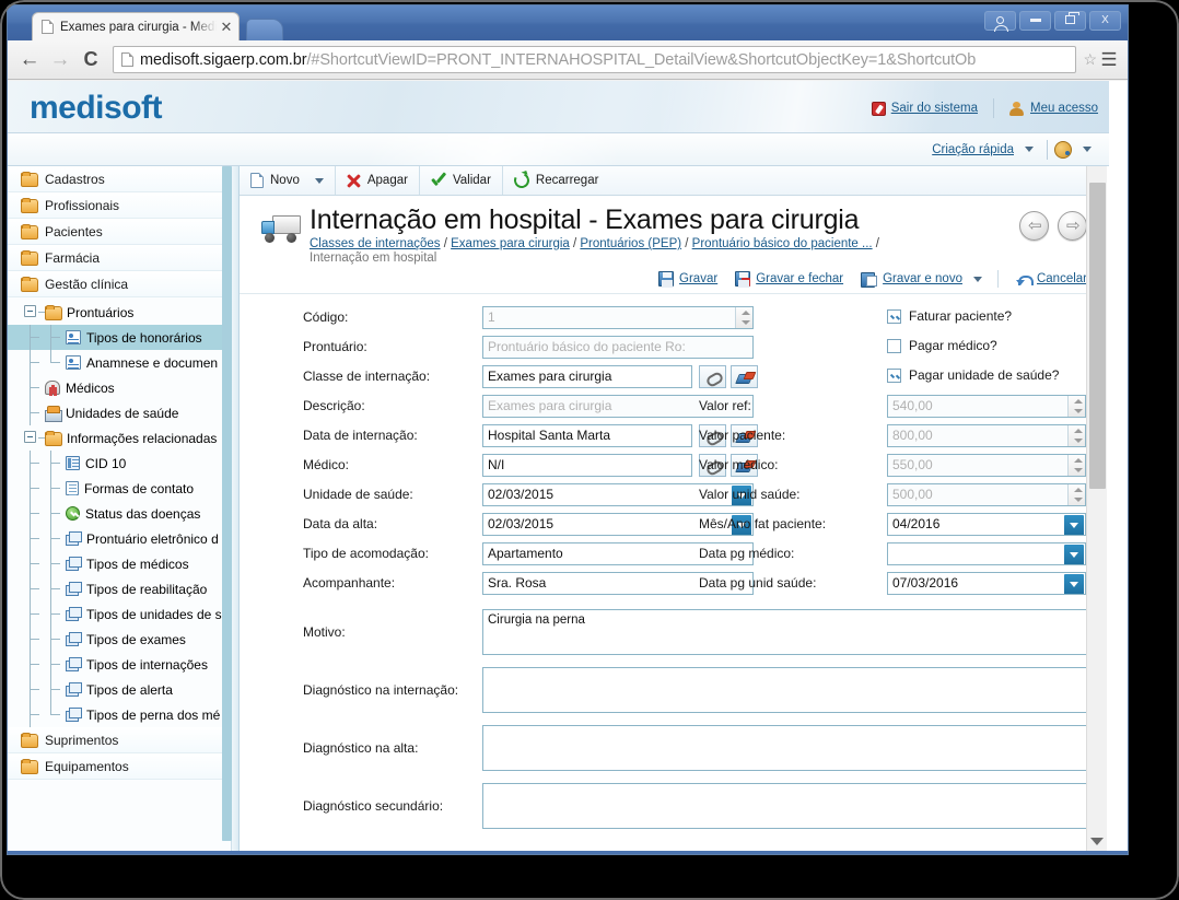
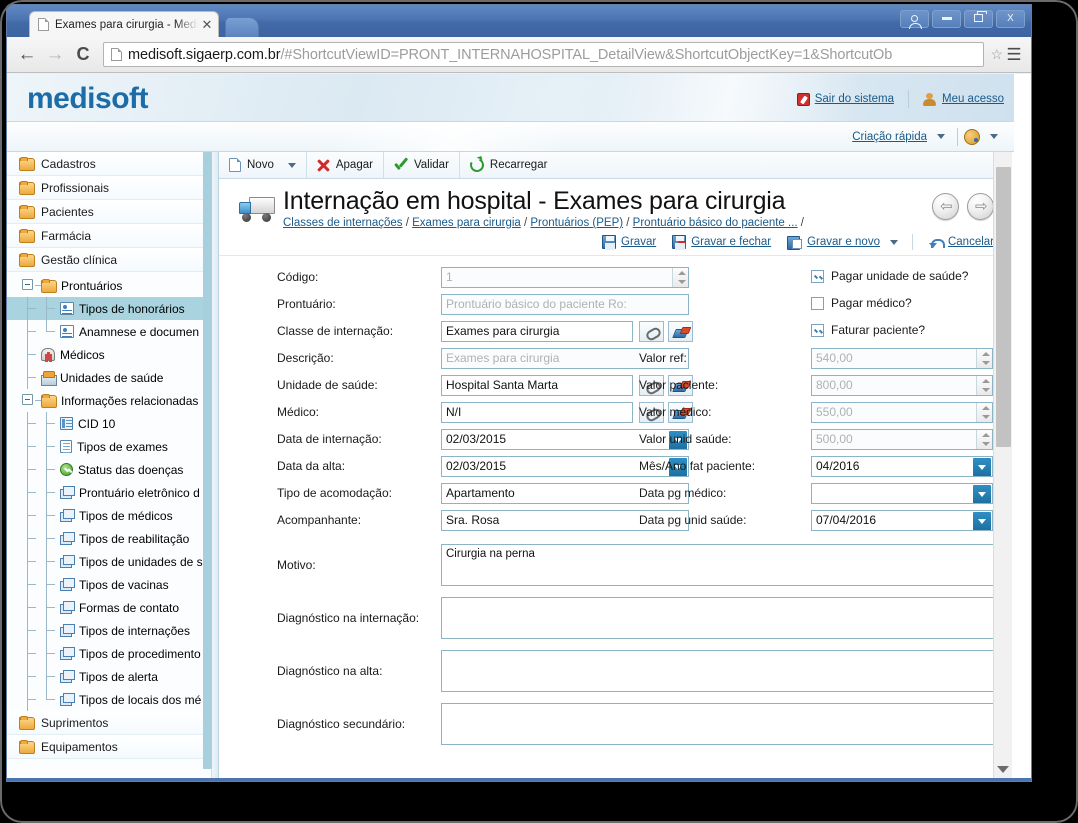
  Exames para cirurgia - Medi
  ✕
  X
  ←
  →
  C
  medisoft.sigaerp.com.br/#ShortcutViewID=PRONT_INTERNAHOSPITAL_DetailView&ShortcutObjectKey=1&ShortcutOb
  ☆
  ☰
  medisoft
  Sair do sistema
  Meu acesso
  Criação rápida
  Cadastros
  Profissionais
  Pacientes
  Farmácia
  Gestão clínica
  Prontuários
  Tipos de honorários
  Anamnese e documen
  Médicos
  Unidades de saúde
  Informações relacionadas
  CID 10
- Formas de contato
+ Tipos de exames
  Status das doenças
  Prontuário eletrônico d
  Tipos de médicos
  Tipos de reabilitação
  Tipos de unidades de s
+ Tipos de vacinas
- Tipos de exames
+ Formas de contato
  Tipos de internações
+ Tipos de procedimento
  Tipos de alerta
- Tipos de perna dos mé
+ Tipos de locais dos mé
  Suprimentos
  Equipamentos
  Novo
  Apagar
  Validar
  Recarregar
  Internação em hospital - Exames para cirurgia
  Classes de internações / Exames para cirurgia / Prontuários (PEP) / Prontuário básico do paciente ... /
- Internação em hospital
  ⇦
  ⇨
  Gravar
  Gravar e fechar
  Gravar e novo
  Cancela
  Código:
  1
  Prontuário:
  Prontuário básico do paciente Ro:
  Classe de internação:
  Exames para cirurgia
  Descrição:
  Exames para cirurgia
- Data de internação:
+ Unidade de saúde:
  Hospital Santa Marta
  Médico:
  N/I
- Unidade de saúde:
+ Data de internação:
  02/03/2015
  Data da alta:
  02/03/2015
  Tipo de acomodação:
  Apartamento
  Acompanhante:
  Sra. Rosa
  Valor ref:
  540,00
  Valor paciente:
  800,00
  Valor médico:
  550,00
  Valor unid saúde:
  500,00
  Mês/Ano fat paciente:
  04/2016
  Data pg médico:
  Data pg unid saúde:
- 07/03/2016
+ 07/04/2016
- Faturar paciente?
+ Pagar unidade de saúde?
  Pagar médico?
- Pagar unidade de saúde?
+ Faturar paciente?
  Motivo:
  Cirurgia na perna
  Diagnóstico na internação:
  Diagnóstico na alta:
  Diagnóstico secundário:
